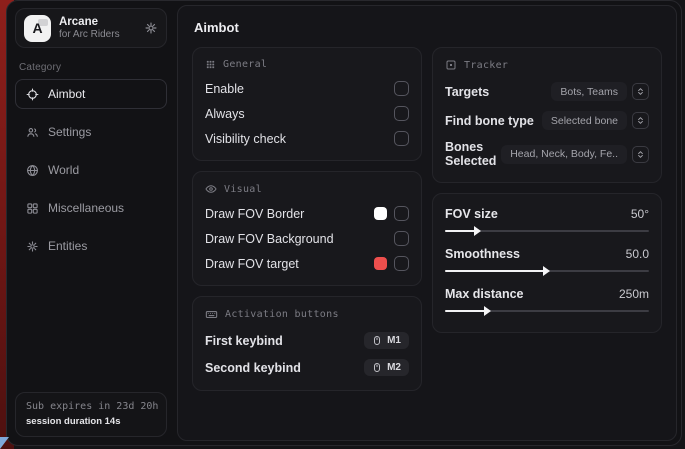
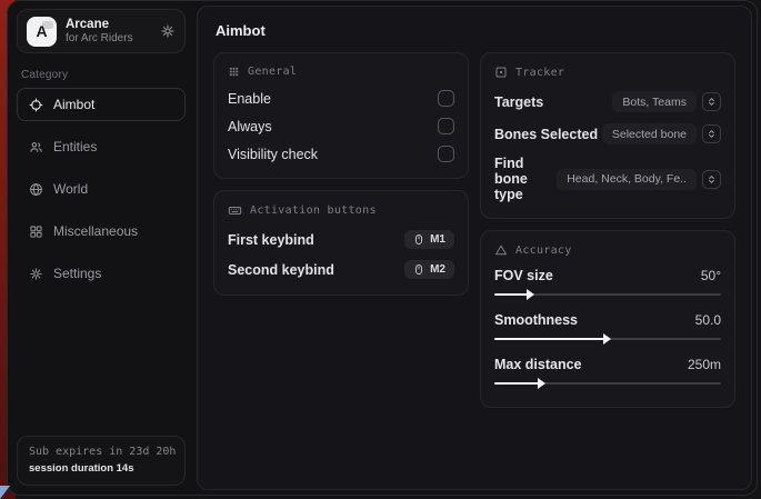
  A
  Arcane
  for Arc Riders
  Category
  Aimbot
- Settings
+ Entities
  World
  Miscellaneous
- Entities
+ Settings
  Sub expires in 23d 20h
  session duration 14s
  Aimbot
  General
  Enable
  Always
  Visibility check
- Visual
- Draw FOV Border
- Draw FOV Background
- Draw FOV target
  Activation buttons
  First keybind
  M1
  Second keybind
  M2
  Tracker
  Targets
  Bots, Teams
- Find bone type
+ Bones Selected
  Selected bone
- Bones Selected
+ Find bone type
  Head, Neck, Body, Fe..
+ Accuracy
  FOV size
  50°
  Smoothness
  50.0
  Max distance
  250m
